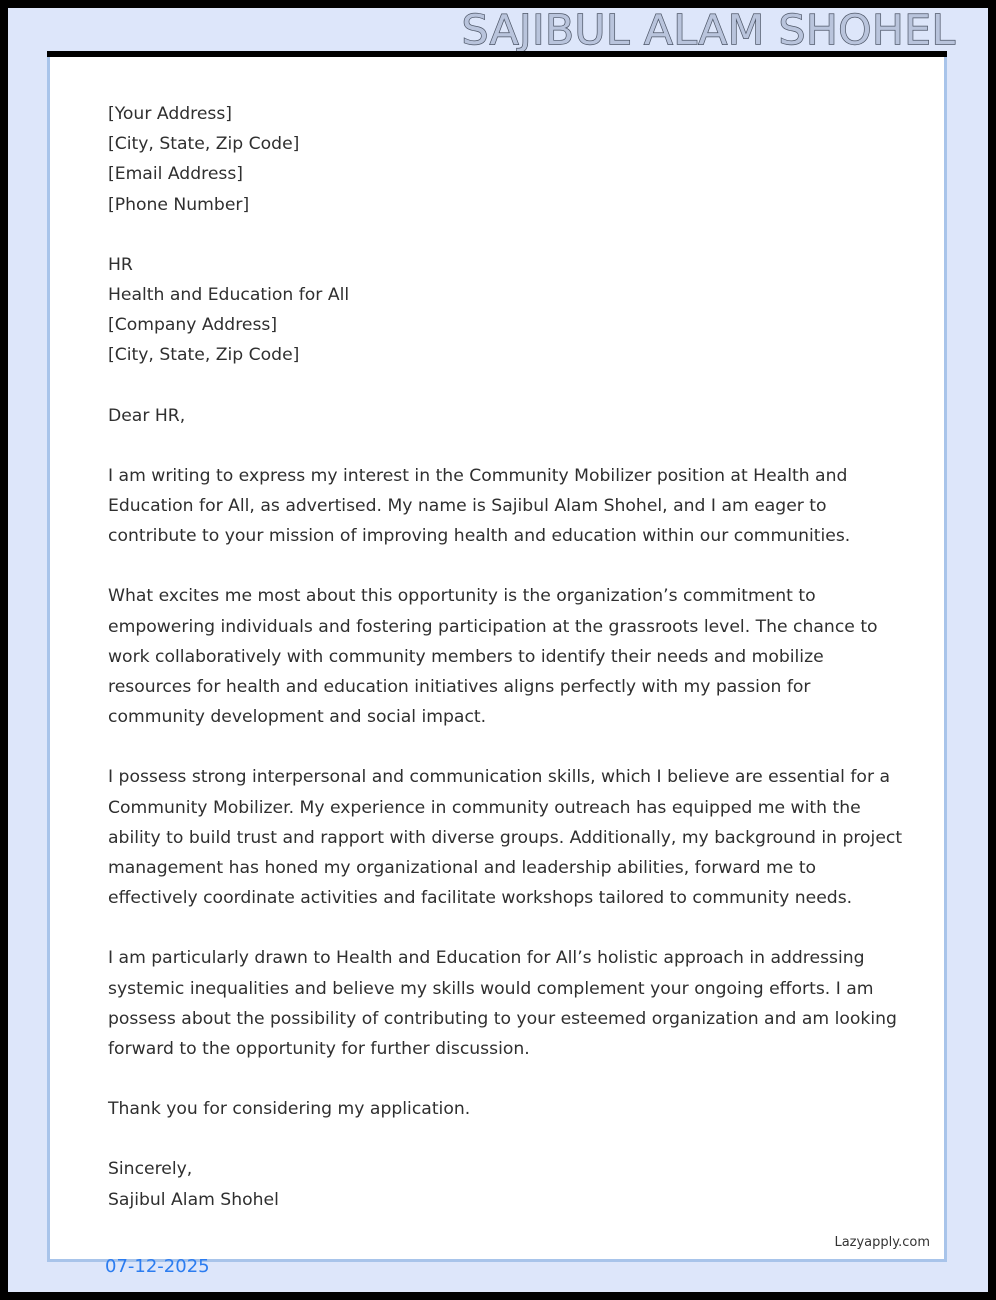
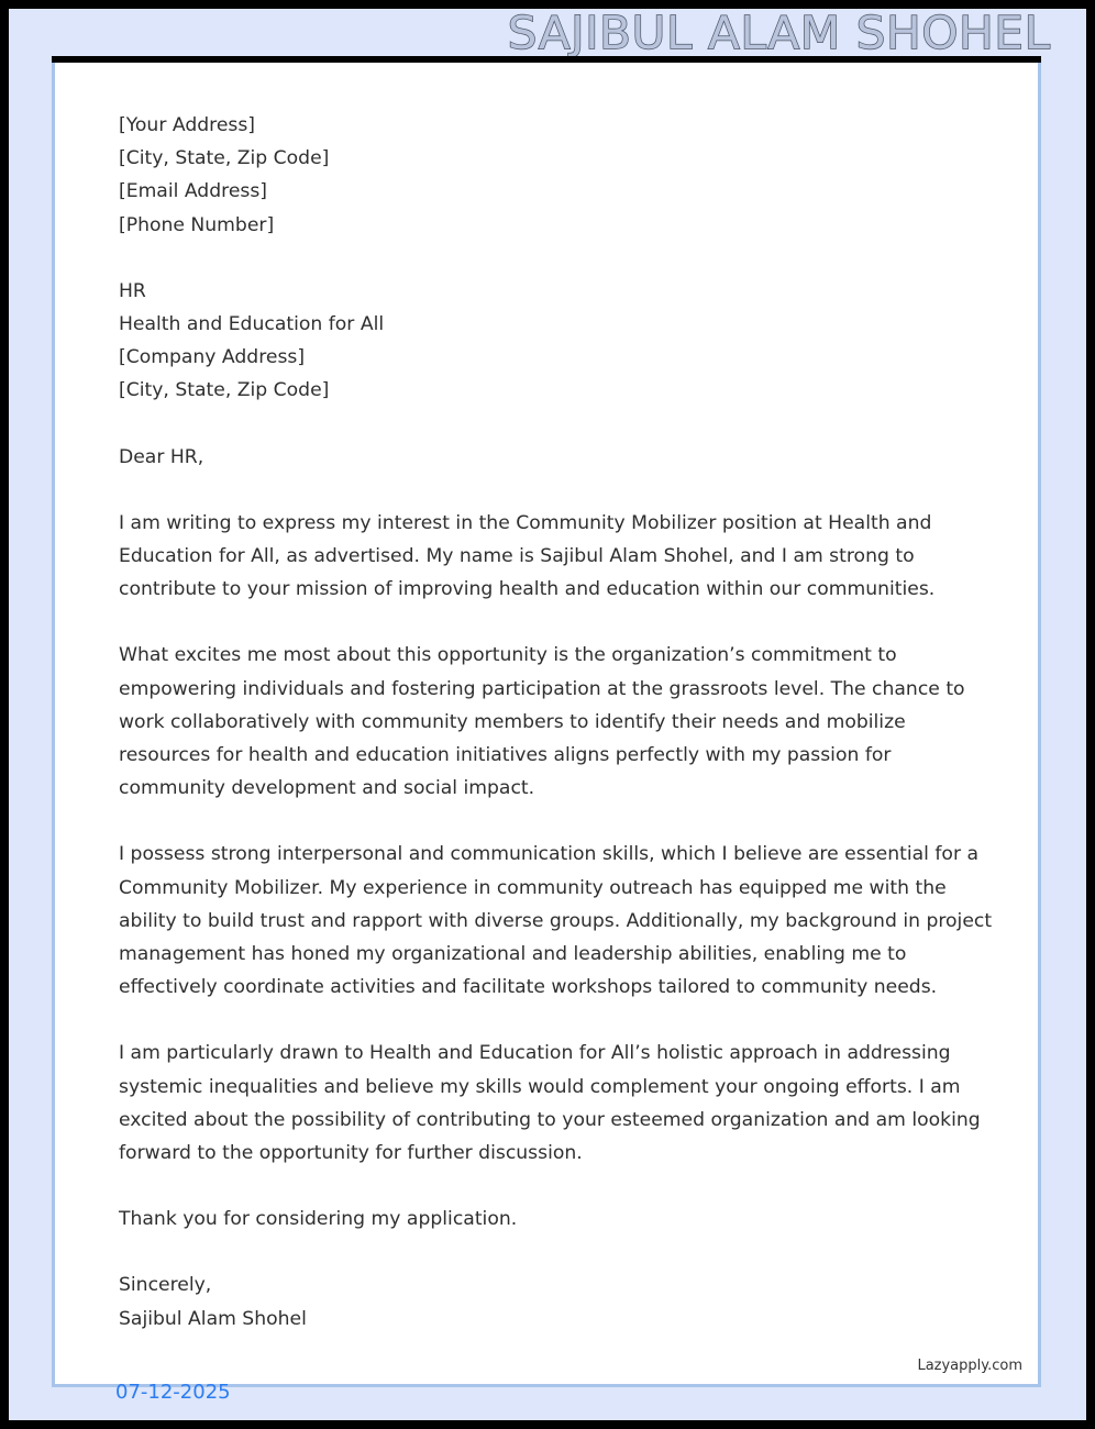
  SAJIBUL ALAM SHOHEL
  [Your Address]
  [City, State, Zip Code]
  [Email Address]
  [Phone Number]
  HR
  Health and Education for All
  [Company Address]
  [City, State, Zip Code]
  Dear HR,
- I am writing to express my interest in the Community Mobilizer position at Health and Education for All, as advertised. My name is Sajibul Alam Shohel, and I am eager to contribute to your mission of improving health and education within our communities.
+ I am writing to express my interest in the Community Mobilizer position at Health and Education for All, as advertised. My name is Sajibul Alam Shohel, and I am strong to contribute to your mission of improving health and education within our communities.
  What excites me most about this opportunity is the organization’s commitment to empowering individuals and fostering participation at the grassroots level. The chance to work collaboratively with community members to identify their needs and mobilize resources for health and education initiatives aligns perfectly with my passion for community development and social impact.
- I possess strong interpersonal and communication skills, which I believe are essential for a Community Mobilizer. My experience in community outreach has equipped me with the ability to build trust and rapport with diverse groups. Additionally, my background in project management has honed my organizational and leadership abilities, forward me to effectively coordinate activities and facilitate workshops tailored to community needs.
+ I possess strong interpersonal and communication skills, which I believe are essential for a Community Mobilizer. My experience in community outreach has equipped me with the ability to build trust and rapport with diverse groups. Additionally, my background in project management has honed my organizational and leadership abilities, enabling me to effectively coordinate activities and facilitate workshops tailored to community needs.
- I am particularly drawn to Health and Education for All’s holistic approach in addressing systemic inequalities and believe my skills would complement your ongoing efforts. I am possess about the possibility of contributing to your esteemed organization and am looking forward to the opportunity for further discussion.
+ I am particularly drawn to Health and Education for All’s holistic approach in addressing systemic inequalities and believe my skills would complement your ongoing efforts. I am excited about the possibility of contributing to your esteemed organization and am looking forward to the opportunity for further discussion.
  Thank you for considering my application.
  Sincerely,
  Sajibul Alam Shohel
  Lazyapply.com
  07-12-2025
